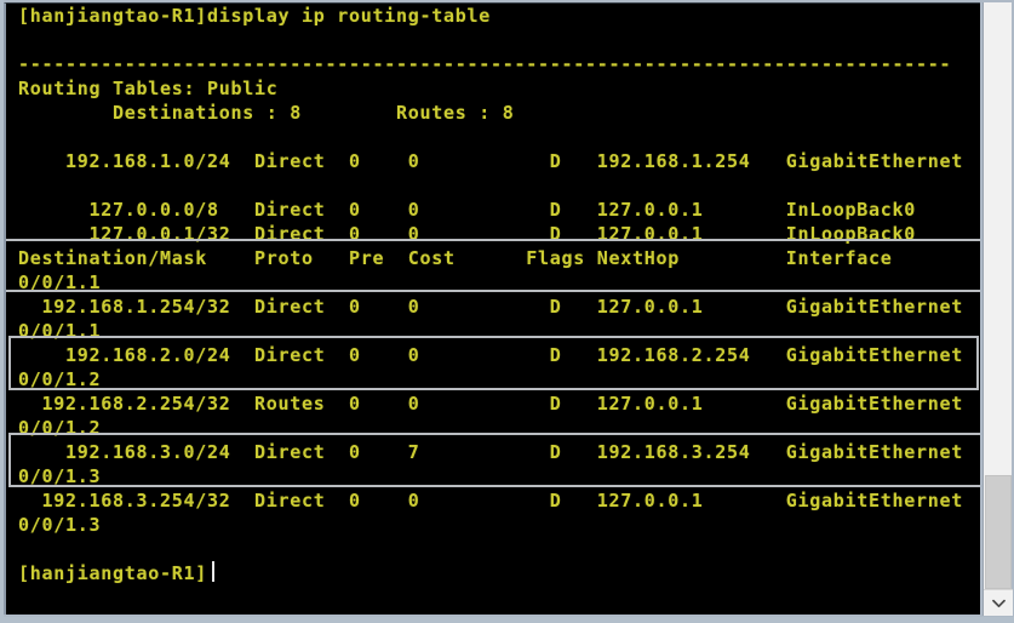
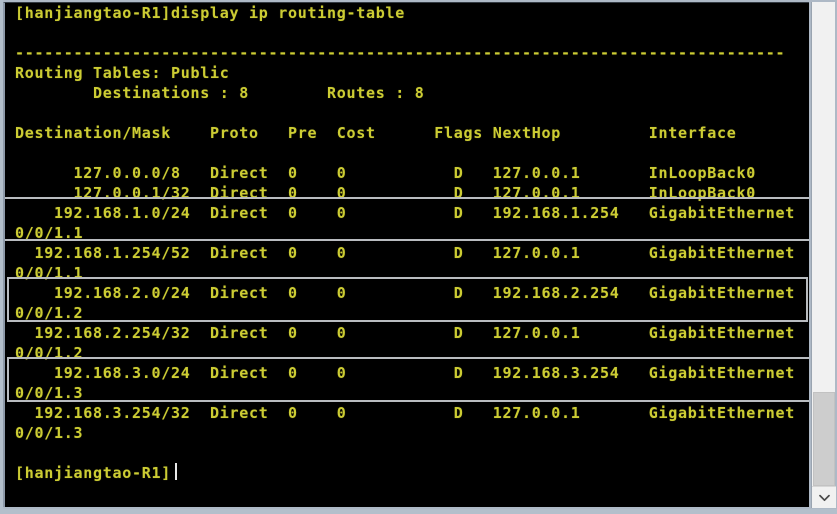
  [hanjiangtao-R1]display ip routing-table
  -------------------------------------------------------------------------------
  Routing Tables: Public
  Destinations : 8 Routes : 8
- 192.168.1.0/24 Direct 0 0 D 192.168.1.254 GigabitEthernet
+ Destination/Mask Proto Pre Cost Flags NextHop Interface
  127.0.0.0/8 Direct 0 0 D 127.0.0.1 InLoopBack0
  127.0.0.1/32 Direct 0 0 D 127.0.0.1 InLoopBack0
- Destination/Mask Proto Pre Cost Flags NextHop Interface
+ 192.168.1.0/24 Direct 0 0 D 192.168.1.254 GigabitEthernet
  0/0/1.1
- 192.168.1.254/32 Direct 0 0 D 127.0.0.1 GigabitEthernet
+ 192.168.1.254/52 Direct 0 0 D 127.0.0.1 GigabitEthernet
  0/0/1.1
  192.168.2.0/24 Direct 0 0 D 192.168.2.254 GigabitEthernet
  0/0/1.2
- 192.168.2.254/32 Routes 0 0 D 127.0.0.1 GigabitEthernet
+ 192.168.2.254/32 Direct 0 0 D 127.0.0.1 GigabitEthernet
  0/0/1.2
- 192.168.3.0/24 Direct 0 7 D 192.168.3.254 GigabitEthernet
+ 192.168.3.0/24 Direct 0 0 D 192.168.3.254 GigabitEthernet
  0/0/1.3
  192.168.3.254/32 Direct 0 0 D 127.0.0.1 GigabitEthernet
  0/0/1.3
  [hanjiangtao-R1]
